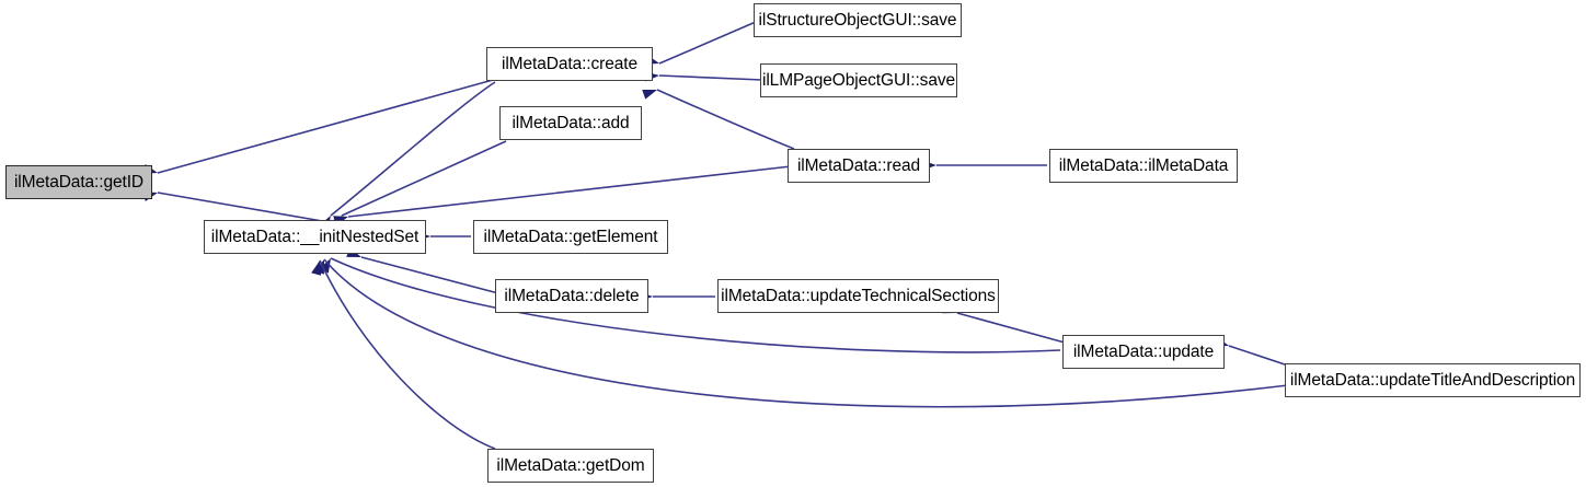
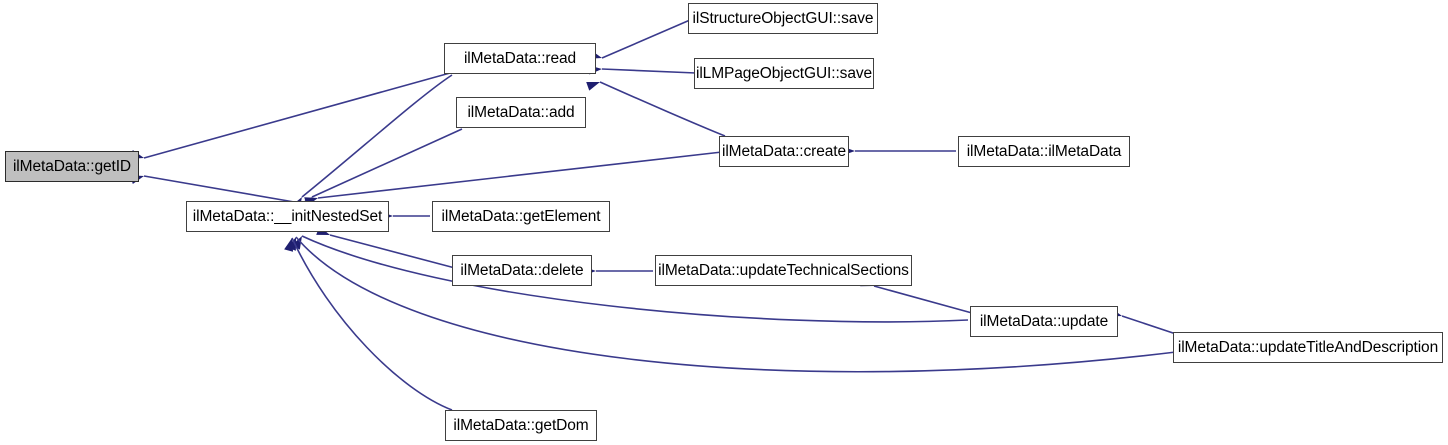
  ilMetaData::getID
- ilMetaData::create
+ ilMetaData::read
  ilMetaData::add
  ilStructureObjectGUI::save
  ilLMPageObjectGUI::save
- ilMetaData::read
+ ilMetaData::create
  ilMetaData::ilMetaData
  ilMetaData::__initNestedSet
  ilMetaData::getElement
  ilMetaData::delete
  ilMetaData::updateTechnicalSections
  ilMetaData::update
  ilMetaData::updateTitleAndDescription
  ilMetaData::getDom
